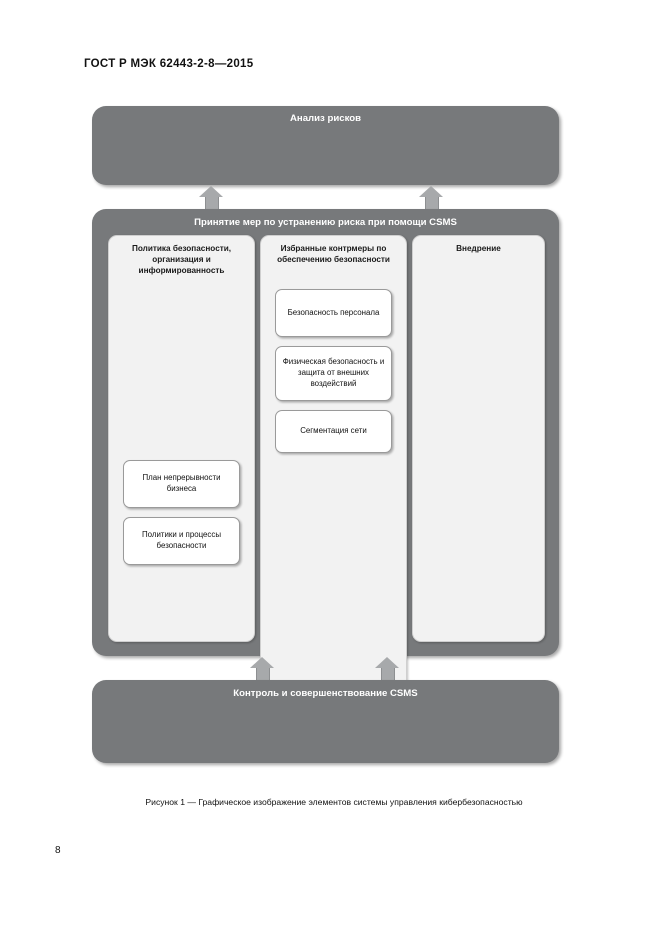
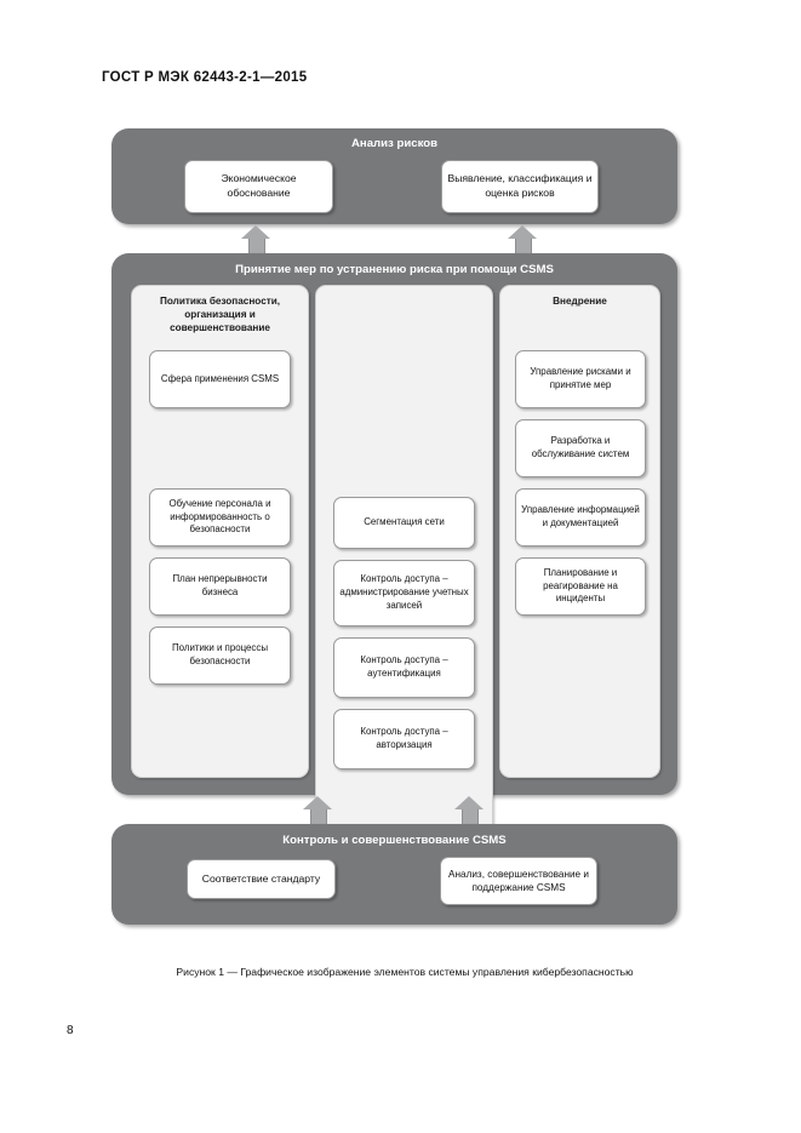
- ГОСТ Р МЭК 62443-2-8—2015
+ ГОСТ Р МЭК 62443-2-1—2015
  Анализ рисков
+ Экономическое обоснование
+ Выявление, классификация и оценка рисков
  Принятие мер по устранению риска при помощи CSMS
- Политика безопасности, организация и информированность
+ Политика безопасности, организация и совершенствование
+ Сфера применения CSMS
+ Обучение персонала и информированность о безопасности
  План непрерывности бизнеса
  Политики и процессы безопасности
- Избранные контрмеры по обеспечению безопасности
- Безопасность персонала
- Физическая безопасность и защита от внешних воздействий
  Сегментация сети
+ Контроль доступа – администрирование учетных записей
+ Контроль доступа – аутентификация
+ Контроль доступа – авторизация
  Внедрение
+ Управление рисками и принятие мер
+ Разработка и обслуживание систем
+ Управление информацией и документацией
+ Планирование и реагирование на инциденты
  Контроль и совершенствование CSMS
+ Соответствие стандарту
+ Анализ, совершенствование и поддержание CSMS
  Рисунок 1 — Графическое изображение элементов системы управления кибербезопасностью
  8
